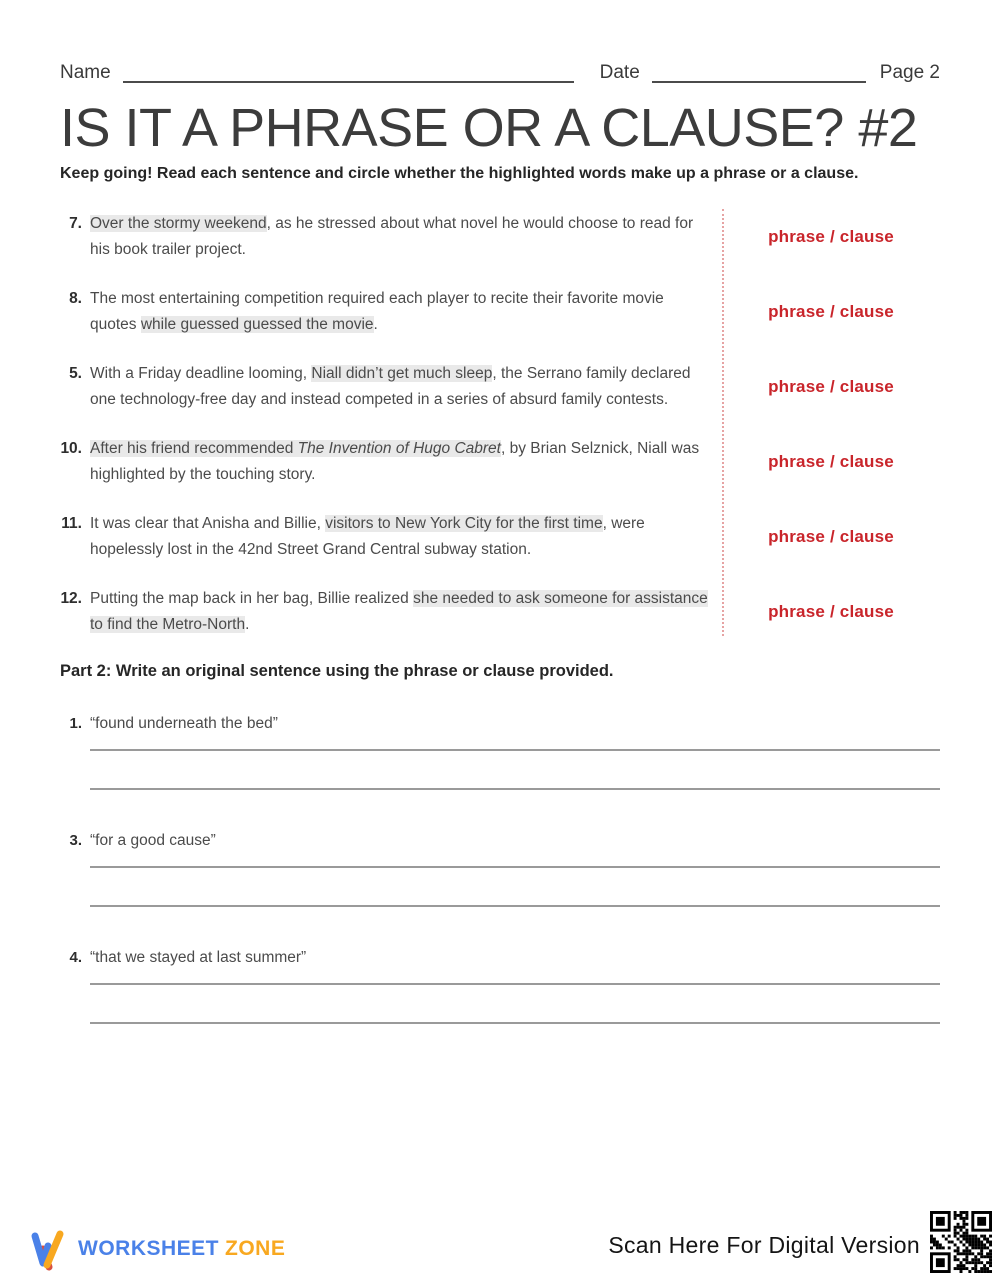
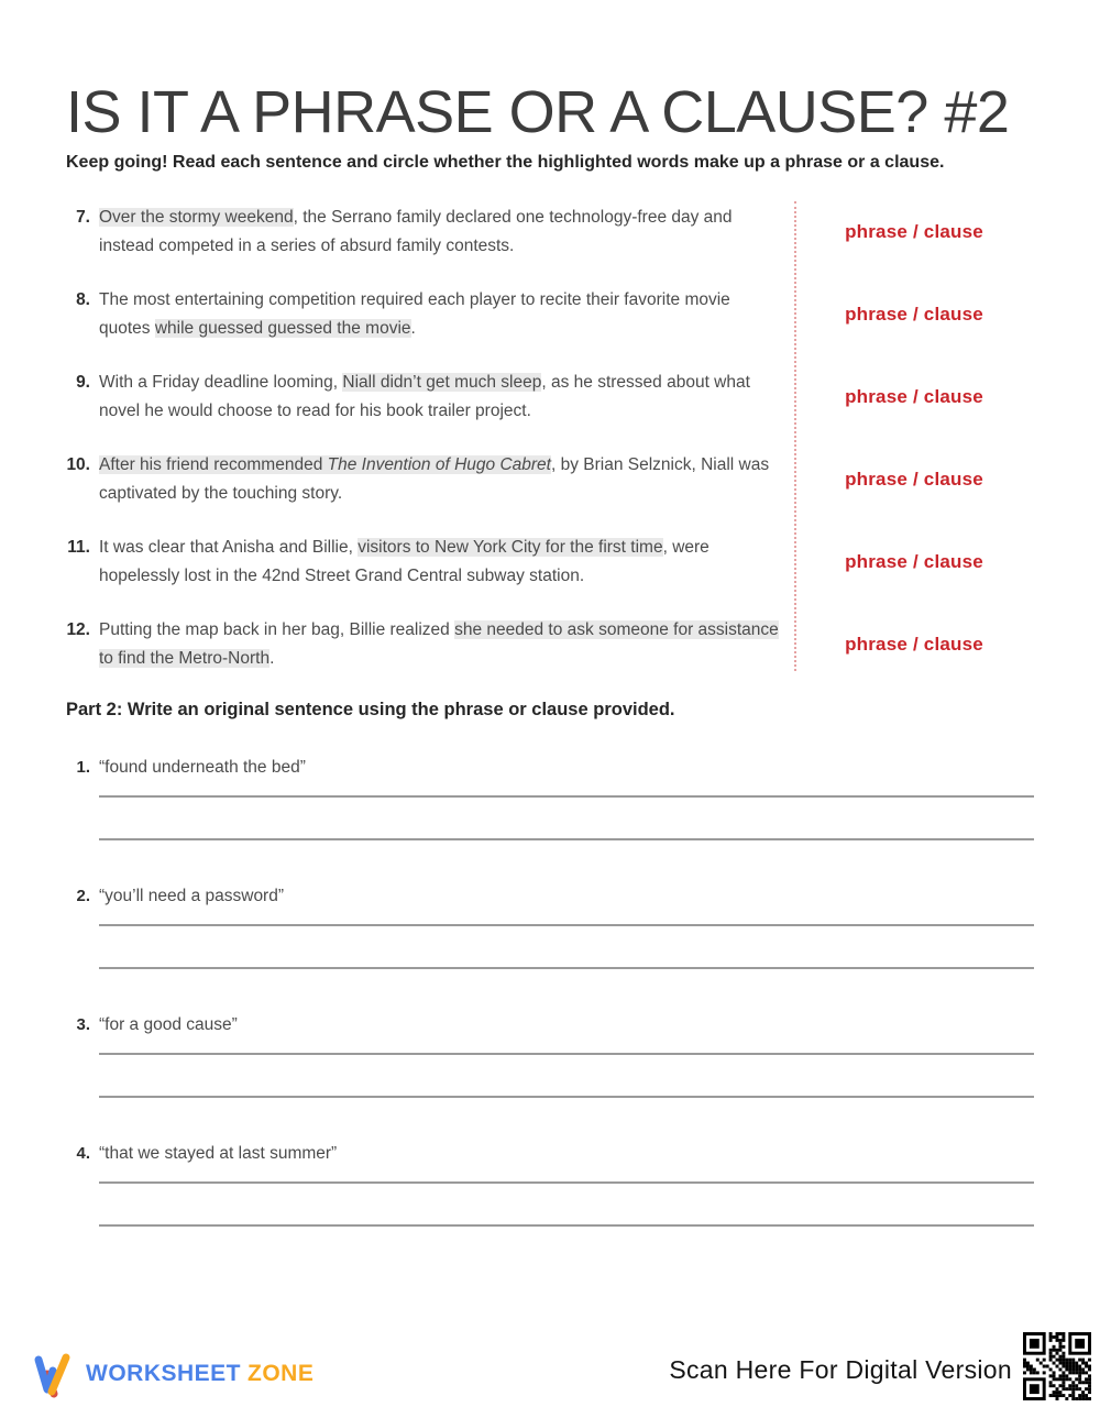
- Name
- Date
- Page 2
  IS IT A PHRASE OR A CLAUSE? #2
  Keep going! Read each sentence and circle whether the highlighted words make up a phrase or a clause.
  7.
- Over the stormy weekend, as he stressed about what novel he would choose to read for his book trailer project.
+ Over the stormy weekend, the Serrano family declared one technology-free day and instead competed in a series of absurd family contests.
  phrase / clause
  8.
  The most entertaining competition required each player to recite their favorite movie quotes while guessed guessed the movie.
  phrase / clause
- 5.
+ 9.
- With a Friday deadline looming, Niall didn’t get much sleep, the Serrano family declared one technology-free day and instead competed in a series of absurd family contests.
+ With a Friday deadline looming, Niall didn’t get much sleep, as he stressed about what novel he would choose to read for his book trailer project.
  phrase / clause
  10.
- After his friend recommended The Invention of Hugo Cabret, by Brian Selznick, Niall was highlighted by the touching story.
+ After his friend recommended The Invention of Hugo Cabret, by Brian Selznick, Niall was captivated by the touching story.
  phrase / clause
  11.
  It was clear that Anisha and Billie, visitors to New York City for the first time, were hopelessly lost in the 42nd Street Grand Central subway station.
  phrase / clause
  12.
  Putting the map back in her bag, Billie realized she needed to ask someone for assistance to find the Metro-North.
  phrase / clause
  Part 2: Write an original sentence using the phrase or clause provided.
  1.
  “found underneath the bed”
+ 2.
+ “you’ll need a password”
  3.
  “for a good cause”
  4.
  “that we stayed at last summer”
  WORKSHEET
  ZONE
  Scan Here For Digital Version
